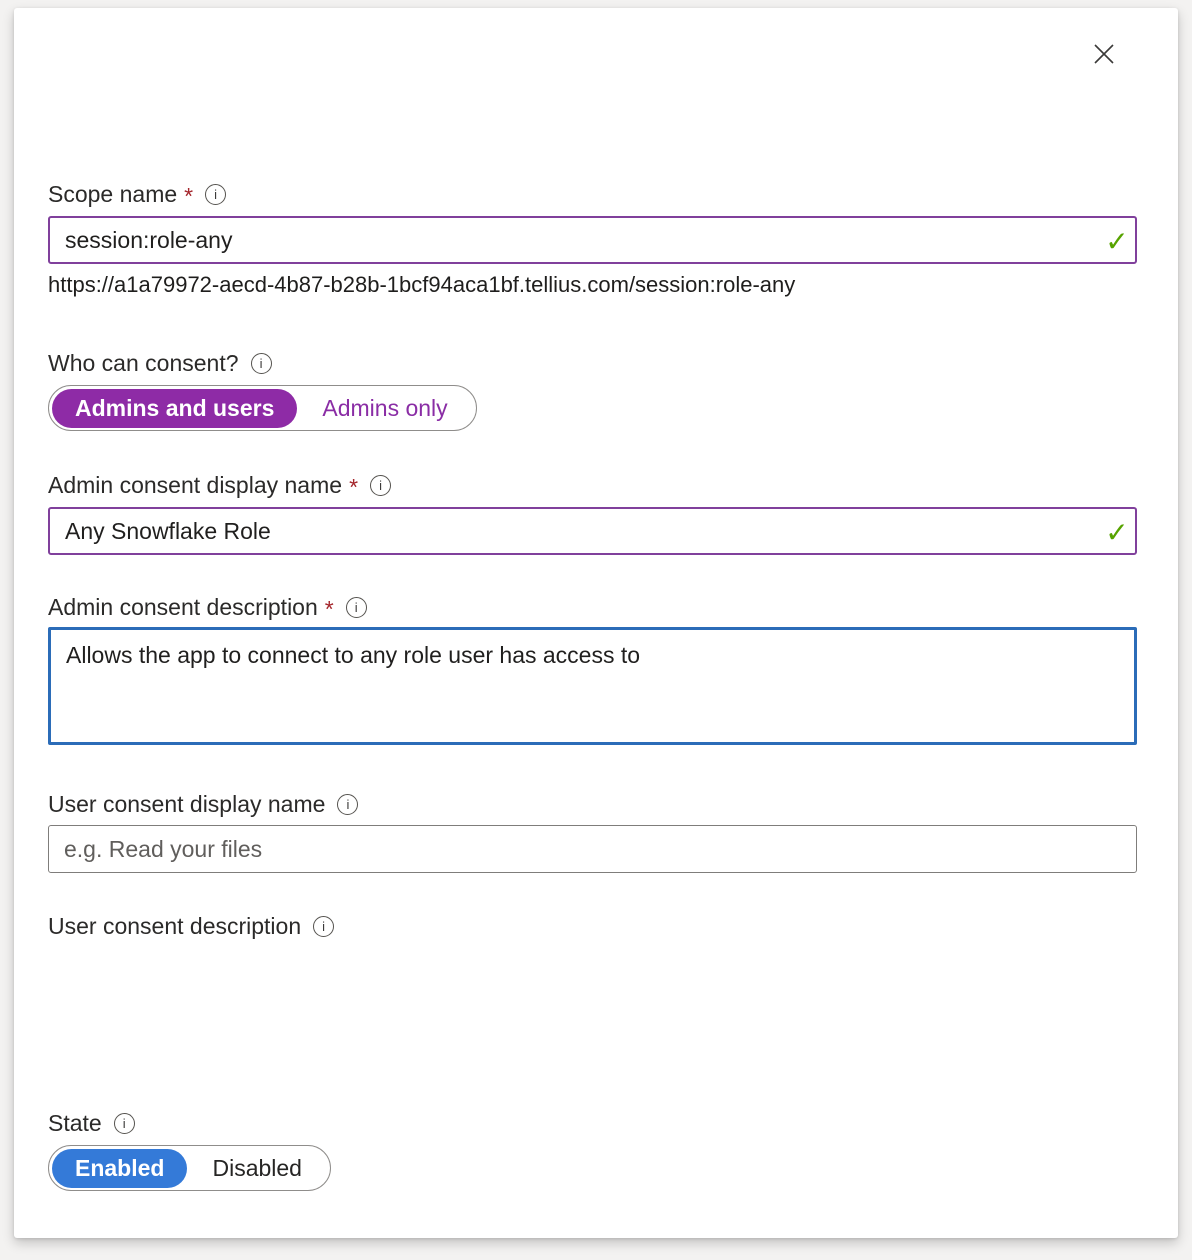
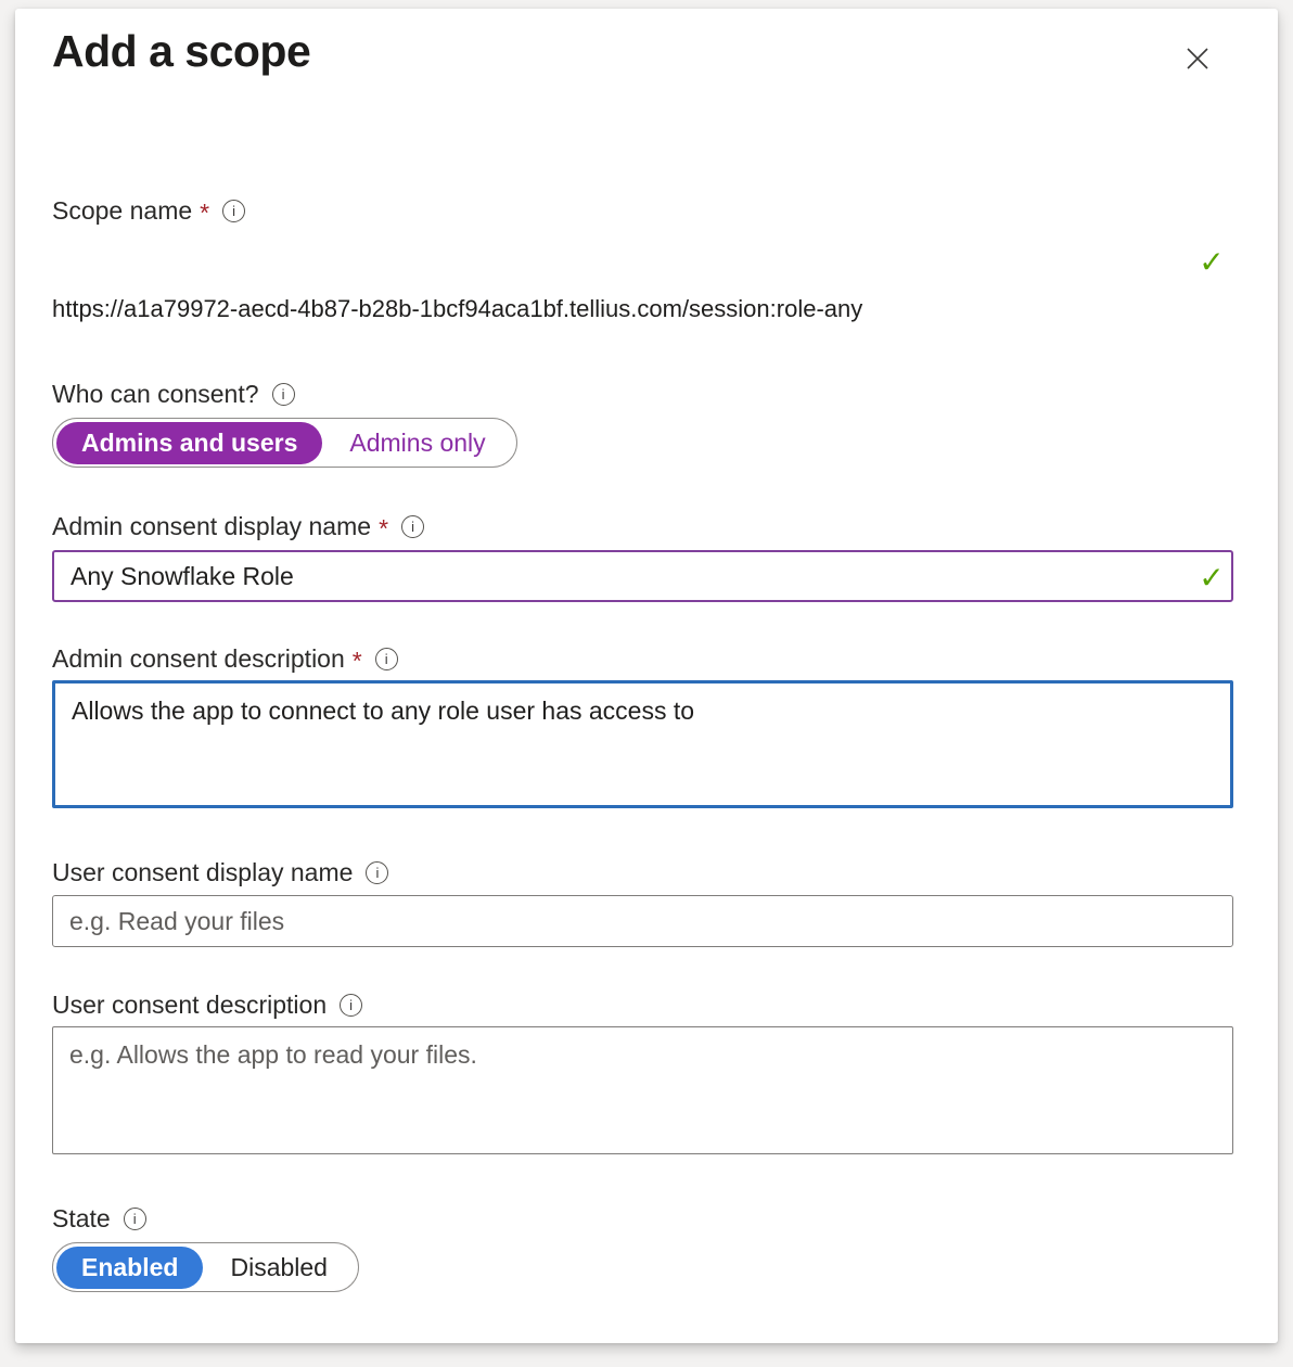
+ Add a scope
  Scope name
  *
  i
- session:role-any
  ✓
  https://a1a79972-aecd-4b87-b28b-1bcf94aca1bf.tellius.com/session:role-any
  Who can consent?
  i
  Admins and users
  Admins only
  Admin consent display name
  *
  i
  Any Snowflake Role
  ✓
  Admin consent description
  *
  i
  Allows the app to connect to any role user has access to
  User consent display name
  i
  e.g. Read your files
  User consent description
  i
+ e.g. Allows the app to read your files.
  State
  i
  Enabled
  Disabled
